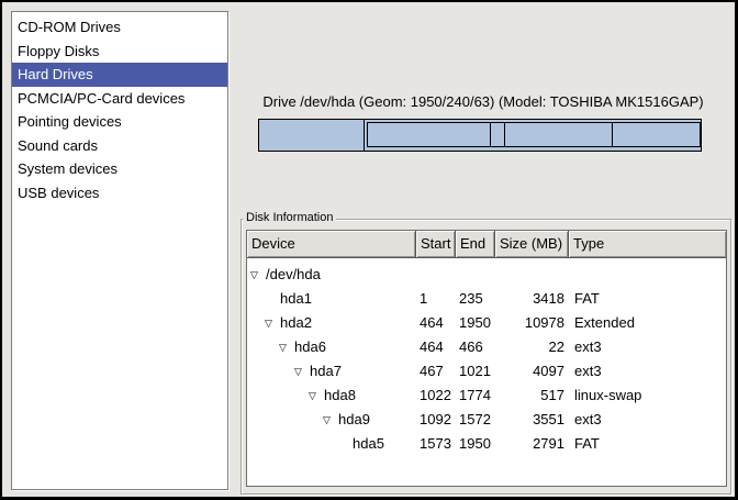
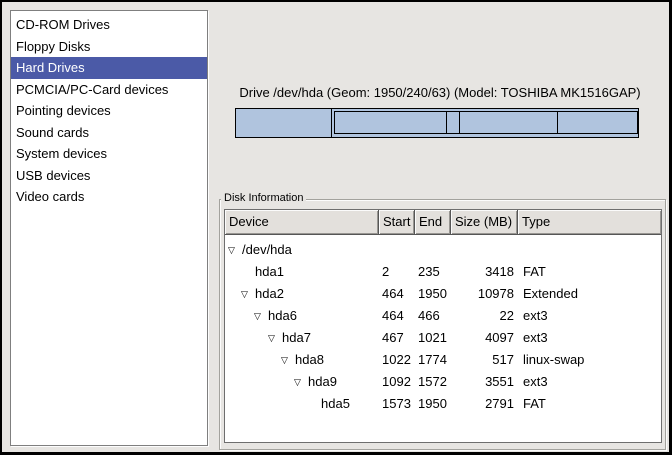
  CD-ROM Drives
  Floppy Disks
  Hard Drives
  PCMCIA/PC-Card devices
  Pointing devices
  Sound cards
  System devices
  USB devices
+ Video cards
  Drive /dev/hda (Geom: 1950/240/63) (Model: TOSHIBA MK1516GAP)
  Disk Information
  Device
  Start
  End
  Size (MB)
  Type
  ▽
  /dev/hda
  hda1
- 1
+ 2
  235
  3418
  FAT
  ▽
  hda2
  464
  1950
  10978
  Extended
  ▽
  hda6
  464
  466
  22
  ext3
  ▽
  hda7
  467
  1021
  4097
  ext3
  ▽
  hda8
  1022
  1774
  517
  linux-swap
  ▽
  hda9
  1092
  1572
  3551
  ext3
  hda5
  1573
  1950
  2791
  FAT
